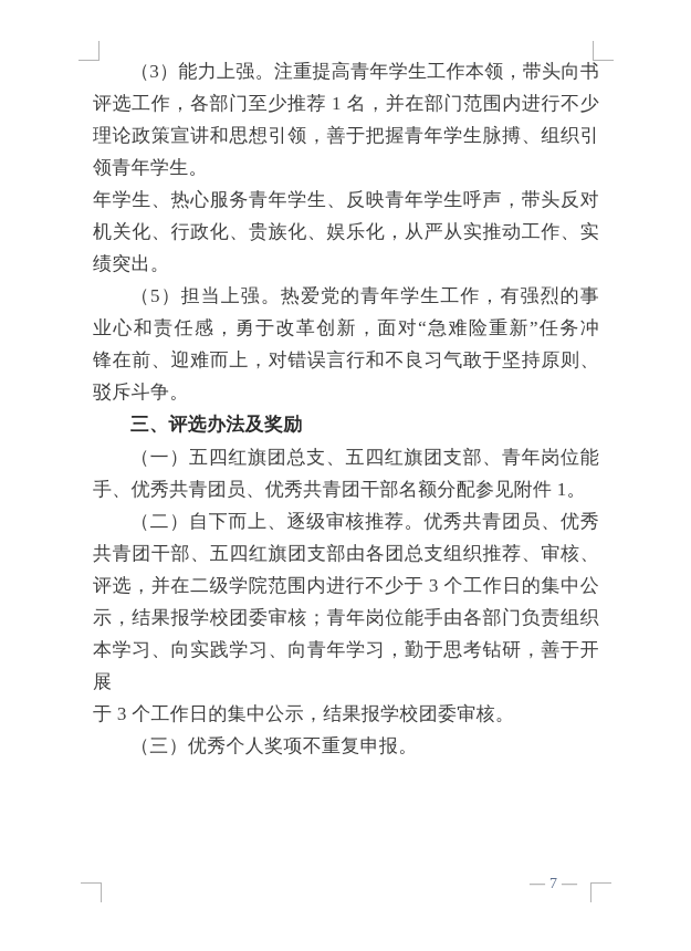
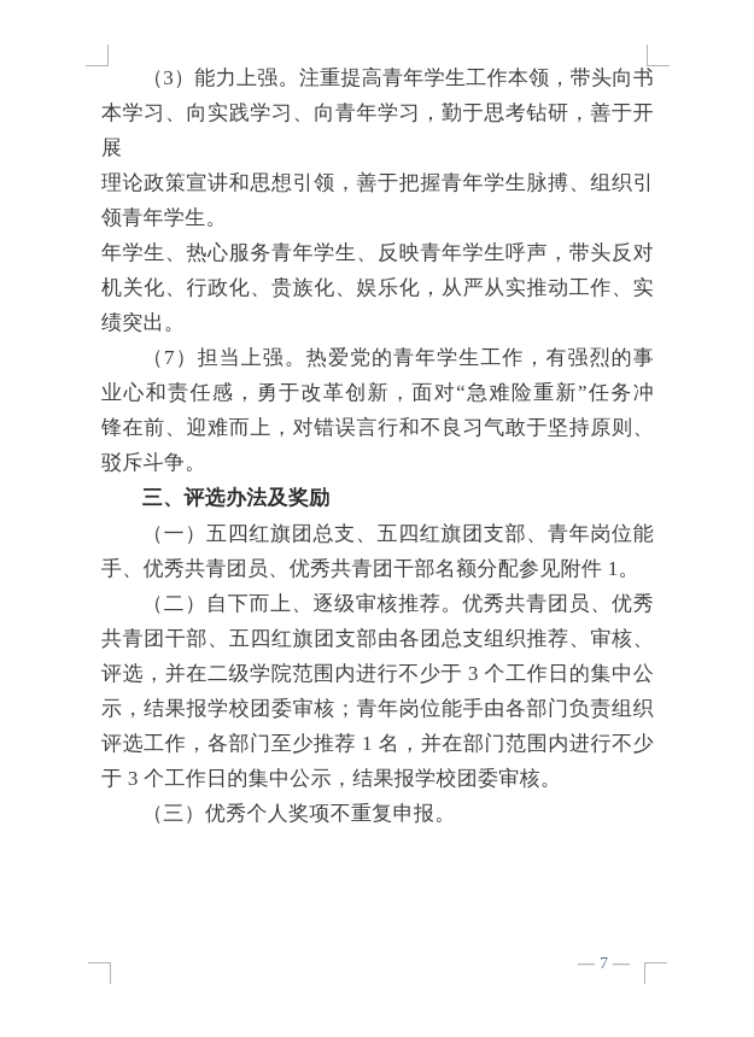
  （3）能力上强。注重提高青年学生工作本领，带头向书
- 评选工作，各部门至少推荐 1 名，并在部门范围内进行不少
+ 本学习、向实践学习、向青年学习，勤于思考钻研，善于开展
  理论政策宣讲和思想引领，善于把握青年学生脉搏、组织引
  领青年学生。
  年学生、热心服务青年学生、反映青年学生呼声，带头反对
  机关化、行政化、贵族化、娱乐化，从严从实推动工作、实
  绩突出。
- （5）担当上强。热爱党的青年学生工作，有强烈的事
+ （7）担当上强。热爱党的青年学生工作，有强烈的事
  业心和责任感，勇于改革创新，面对“急难险重新”任务冲
  锋在前、迎难而上，对错误言行和不良习气敢于坚持原则、
  驳斥斗争。
  三、评选办法及奖励
  （一）五四红旗团总支、五四红旗团支部、青年岗位能
  手、优秀共青团员、优秀共青团干部名额分配参见附件 1。
  （二）自下而上、逐级审核推荐。优秀共青团员、优秀
  共青团干部、五四红旗团支部由各团总支组织推荐、审核、
  评选，并在二级学院范围内进行不少于 3 个工作日的集中公
  示，结果报学校团委审核；青年岗位能手由各部门负责组织
- 本学习、向实践学习、向青年学习，勤于思考钻研，善于开展
+ 评选工作，各部门至少推荐 1 名，并在部门范围内进行不少
  于 3 个工作日的集中公示，结果报学校团委审核。
  （三）优秀个人奖项不重复申报。
  — 7 —
